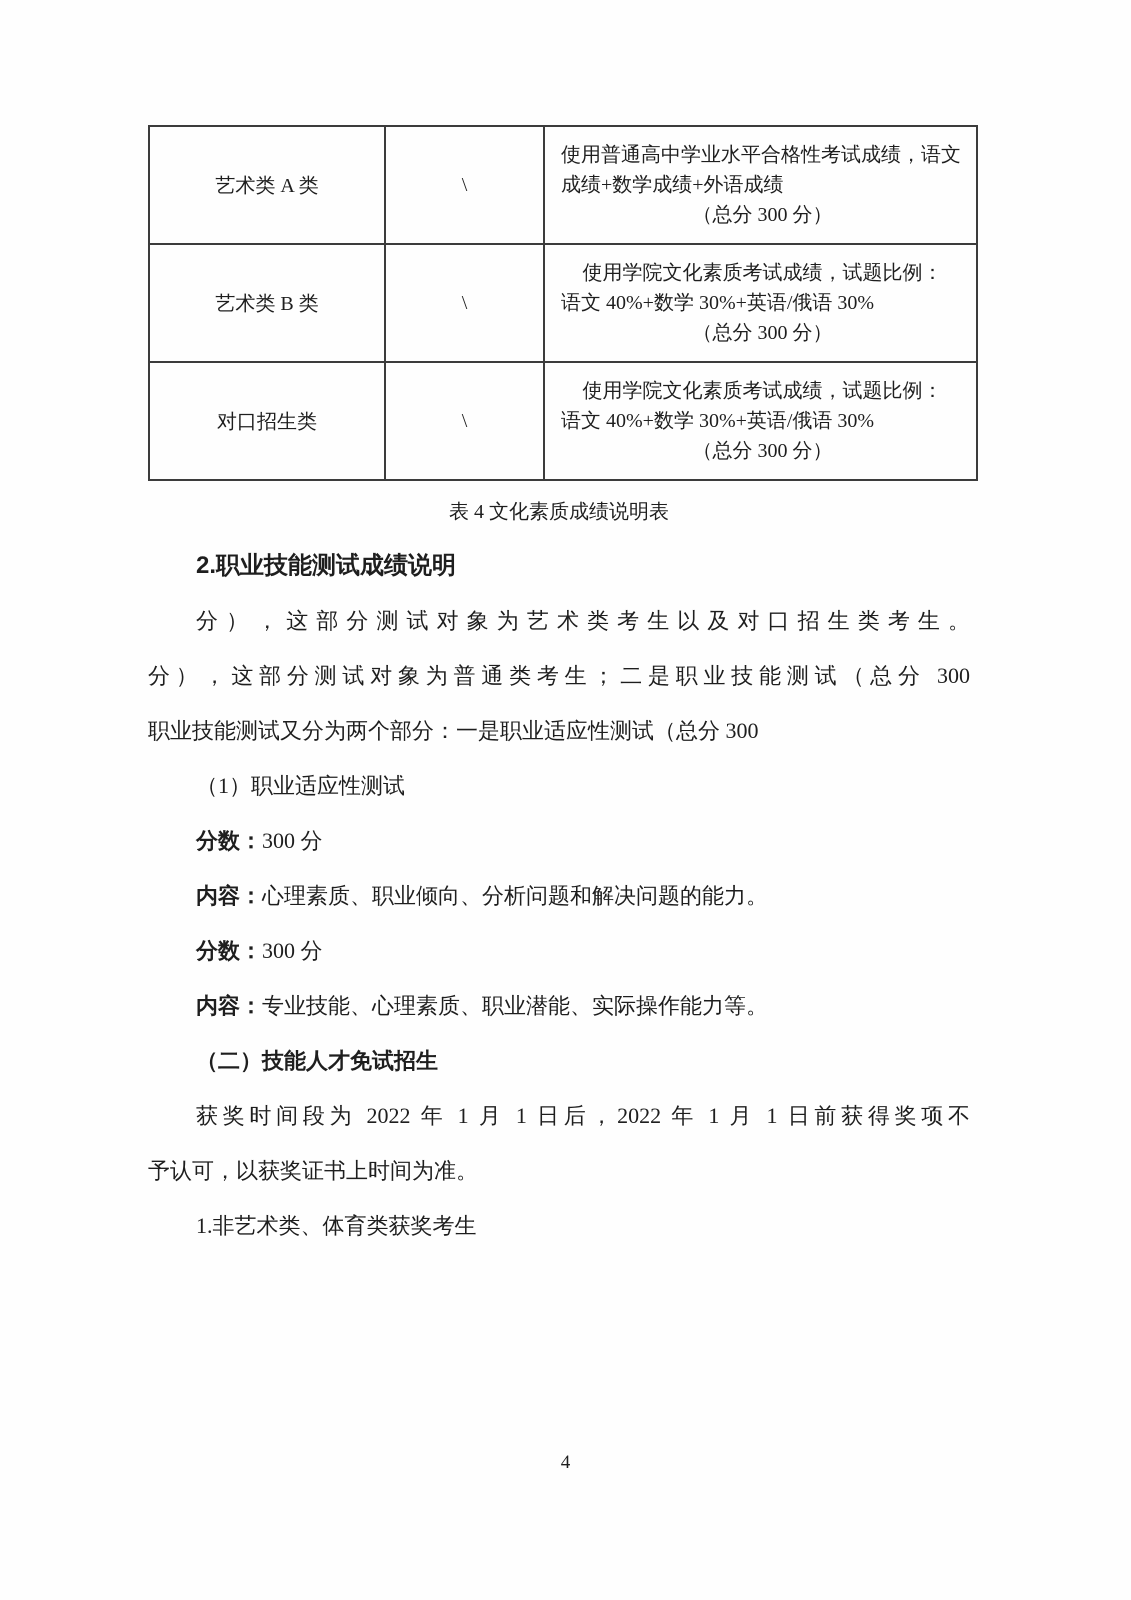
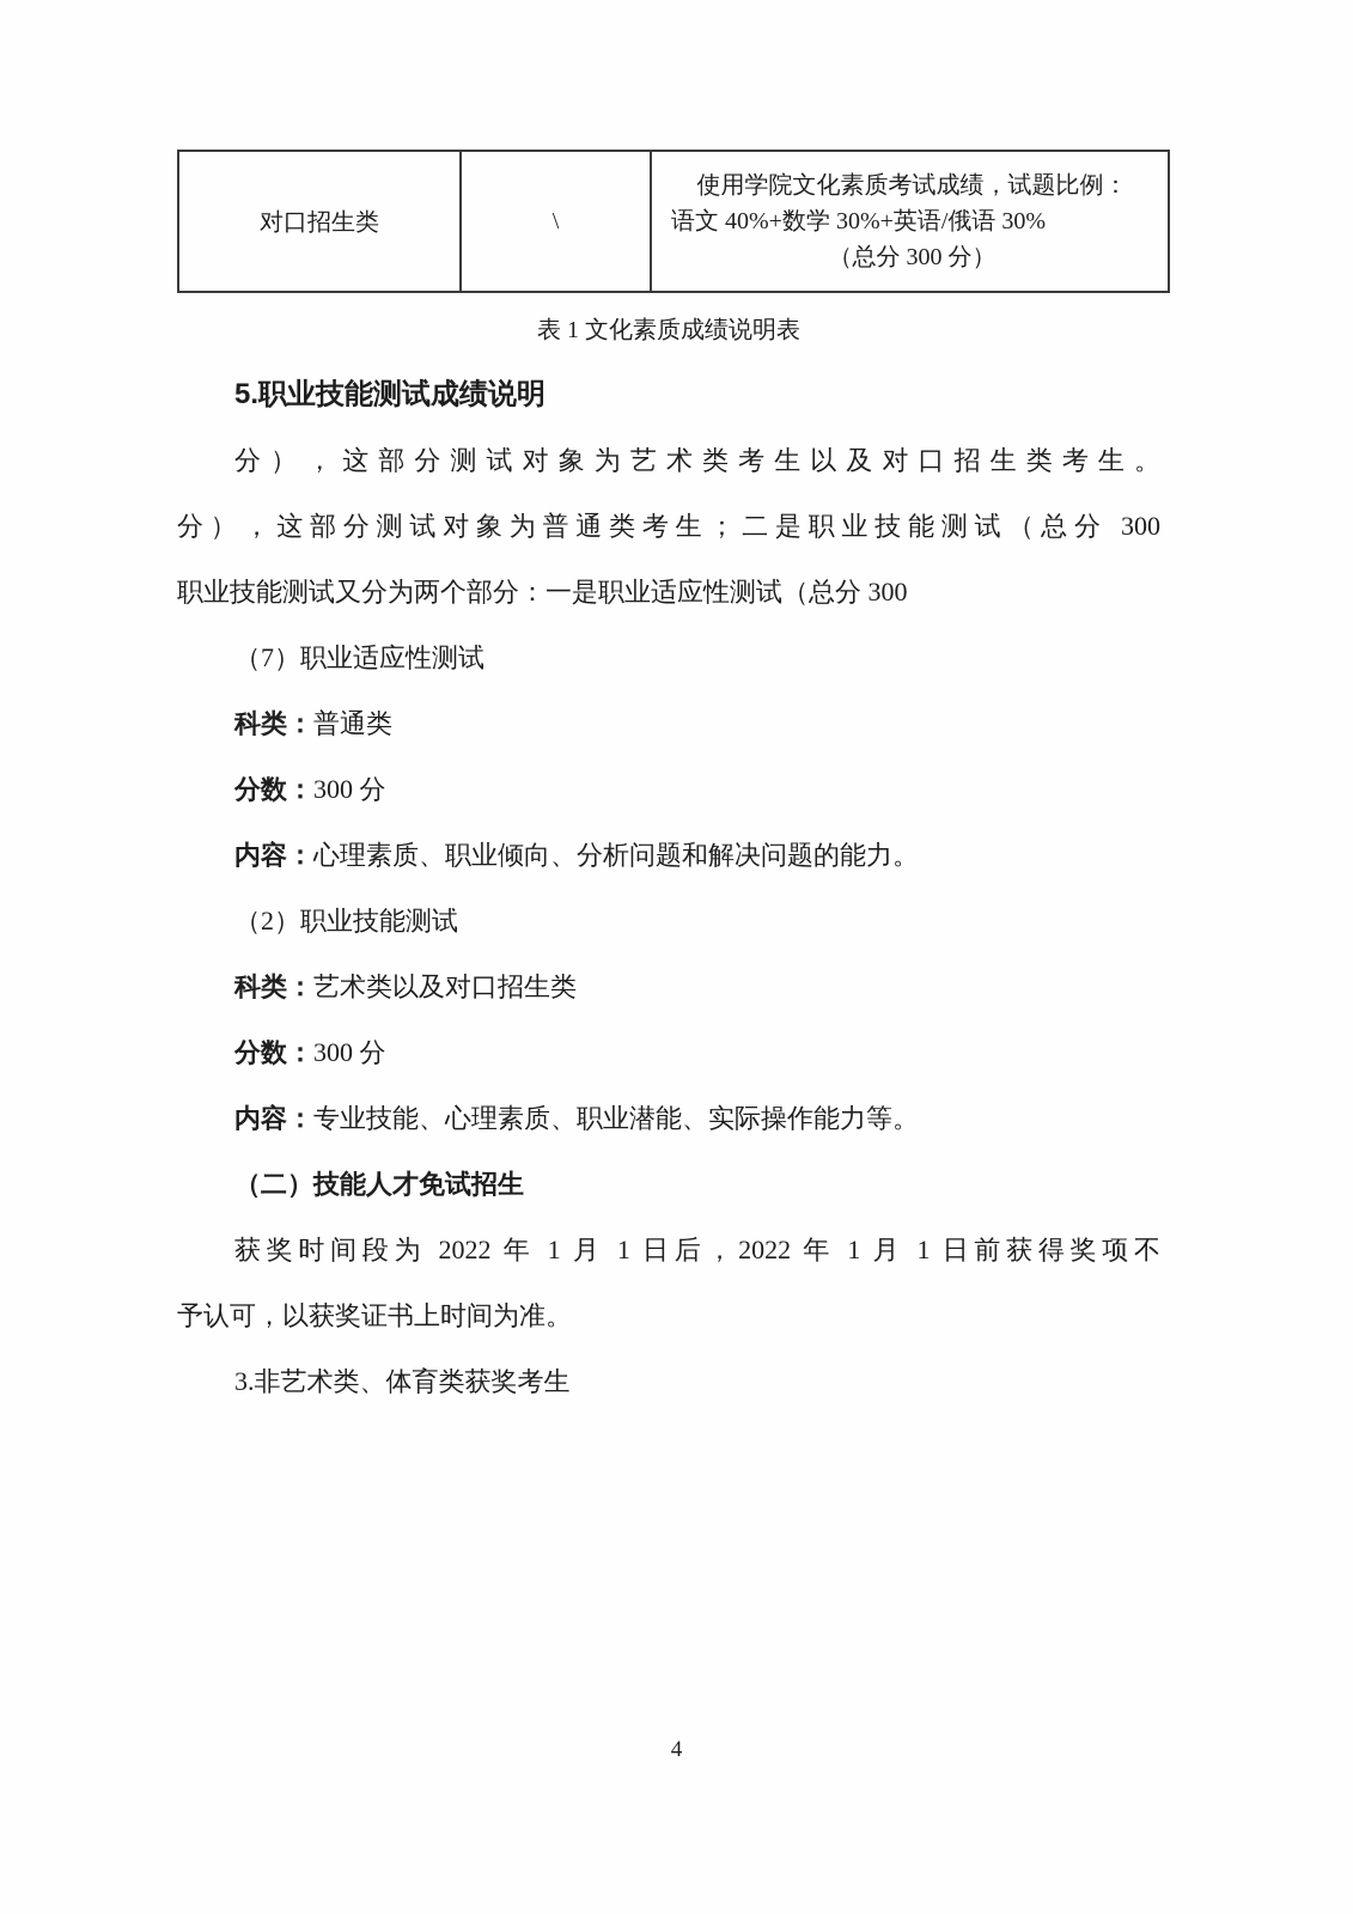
- 艺术类 A 类	\	使用普通高中学业水平合格性考试成绩，语文 成绩+数学成绩+外语成绩 （总分 300 分）
- 艺术类 B 类	\	使用学院文化素质考试成绩，试题比例： 语文 40%+数学 30%+英语/俄语 30% （总分 300 分）
  对口招生类	\	使用学院文化素质考试成绩，试题比例： 语文 40%+数学 30%+英语/俄语 30% （总分 300 分）
- 表 4 文化素质成绩说明表
+ 表 1 文化素质成绩说明表
- 2.职业技能测试成绩说明
+ 5.职业技能测试成绩说明
  分），这部分测试对象为艺术类考生以及对口招生类考生。
  分），这部分测试对象为普通类考生；二是职业技能测试（总分 300
  职业技能测试又分为两个部分：一是职业适应性测试（总分 300
- （1）职业适应性测试
+ （7）职业适应性测试
+ 科类：普通类
  分数：300 分
  内容：心理素质、职业倾向、分析问题和解决问题的能力。
+ （2）职业技能测试
+ 科类：艺术类以及对口招生类
  分数：300 分
  内容：专业技能、心理素质、职业潜能、实际操作能力等。
  （二）技能人才免试招生
  获奖时间段为 2022 年 1 月 1 日后，2022 年 1 月 1 日前获得奖项不
  予认可，以获奖证书上时间为准。
- 1.非艺术类、体育类获奖考生
+ 3.非艺术类、体育类获奖考生
  4
